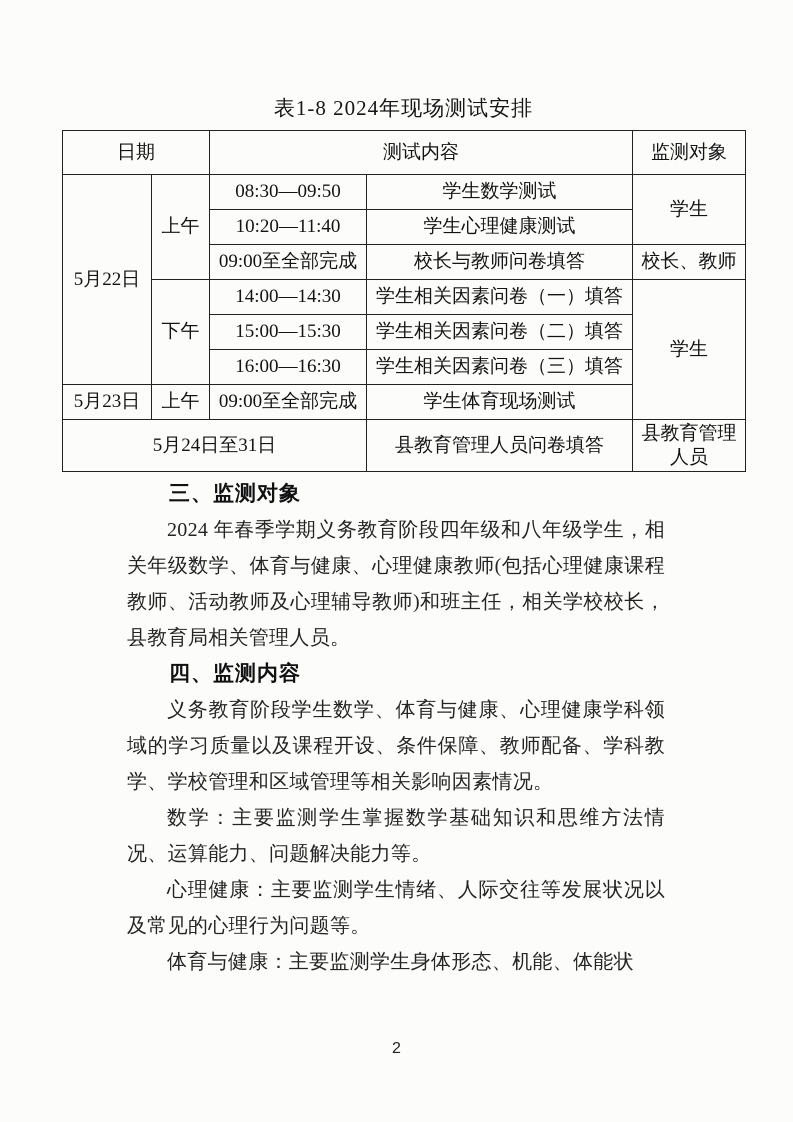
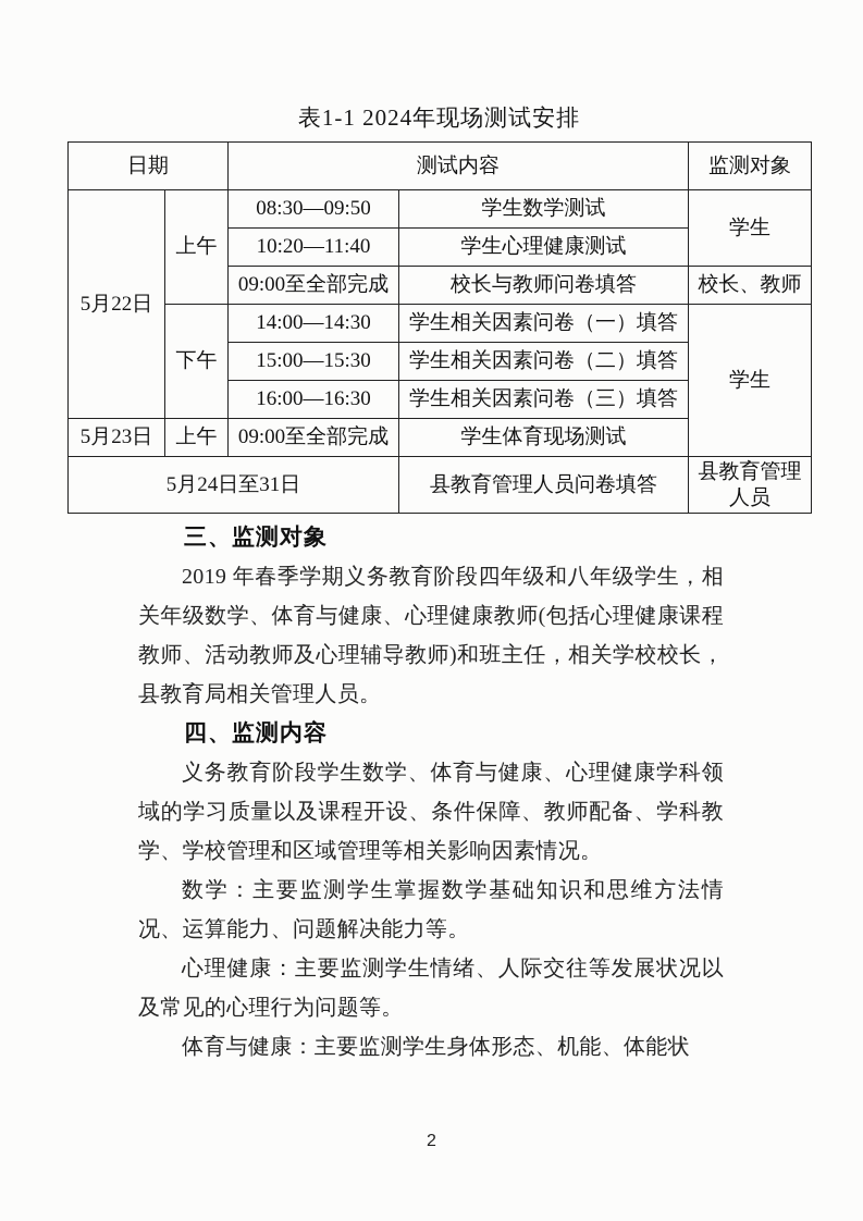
- 表1-8 2024年现场测试安排
+ 表1-1 2024年现场测试安排
  日期	测试内容	监测对象
  5月22日	上午	08:30—09:50	学生数学测试	学生
  10:20—11:40	学生心理健康测试
  09:00至全部完成	校长与教师问卷填答	校长、教师
  下午	14:00—14:30	学生相关因素问卷（一）填答	学生
  15:00—15:30	学生相关因素问卷（二）填答
  16:00—16:30	学生相关因素问卷（三）填答
  5月23日	上午	09:00至全部完成	学生体育现场测试
  5月24日至31日	县教育管理人员问卷填答	县教育管理人员
  三、监测对象
- 2024 年春季学期义务教育阶段四年级和八年级学生，相关年级数学、体育与健康、心理健康教师(包括心理健康课程教师、活动教师及心理辅导教师)和班主任，相关学校校长，县教育局相关管理人员。
+ 2019 年春季学期义务教育阶段四年级和八年级学生，相关年级数学、体育与健康、心理健康教师(包括心理健康课程教师、活动教师及心理辅导教师)和班主任，相关学校校长，县教育局相关管理人员。
  四、监测内容
  义务教育阶段学生数学、体育与健康、心理健康学科领域的学习质量以及课程开设、条件保障、教师配备、学科教学、学校管理和区域管理等相关影响因素情况。
  数学：主要监测学生掌握数学基础知识和思维方法情况、运算能力、问题解决能力等。
  心理健康：主要监测学生情绪、人际交往等发展状况以及常见的心理行为问题等。
  体育与健康：主要监测学生身体形态、机能、体能状
  2
